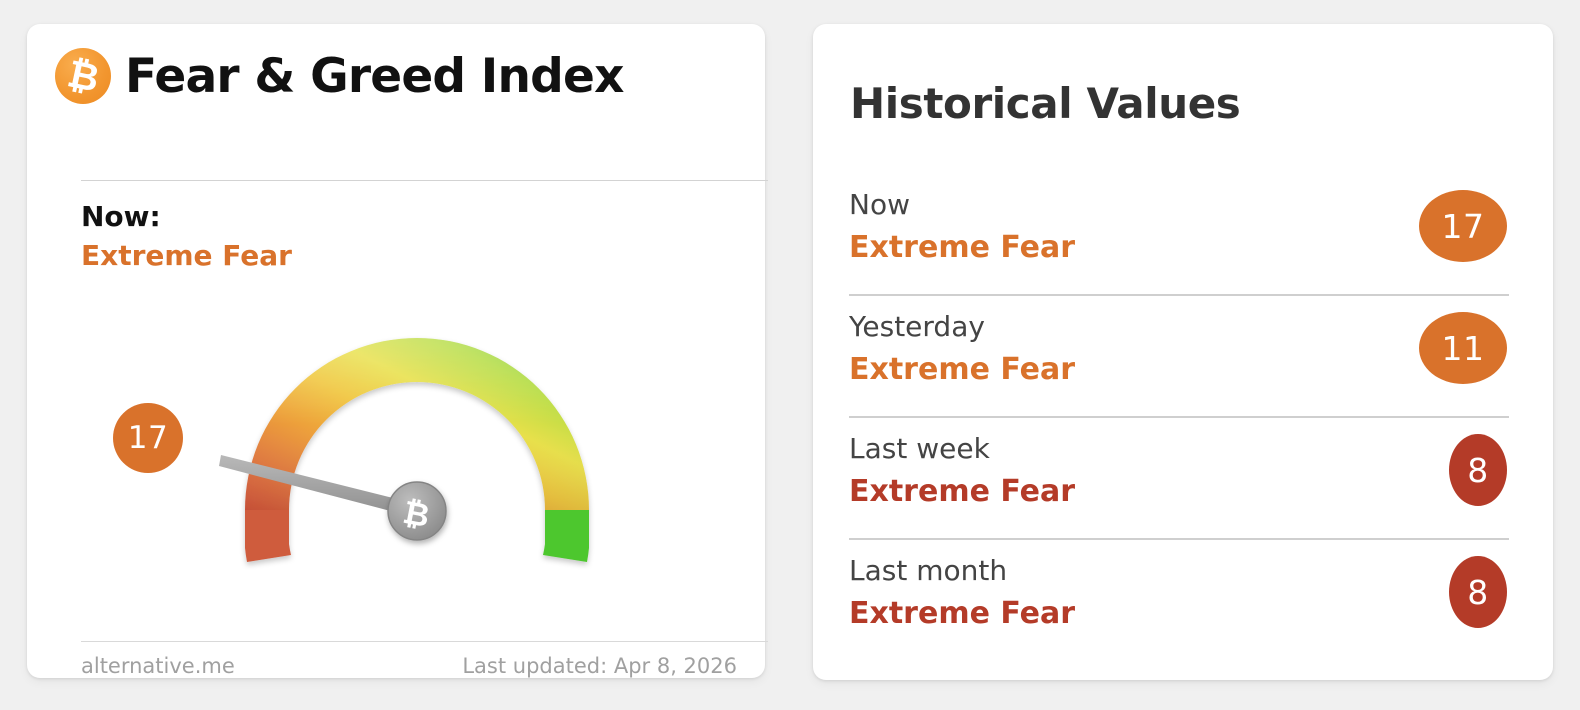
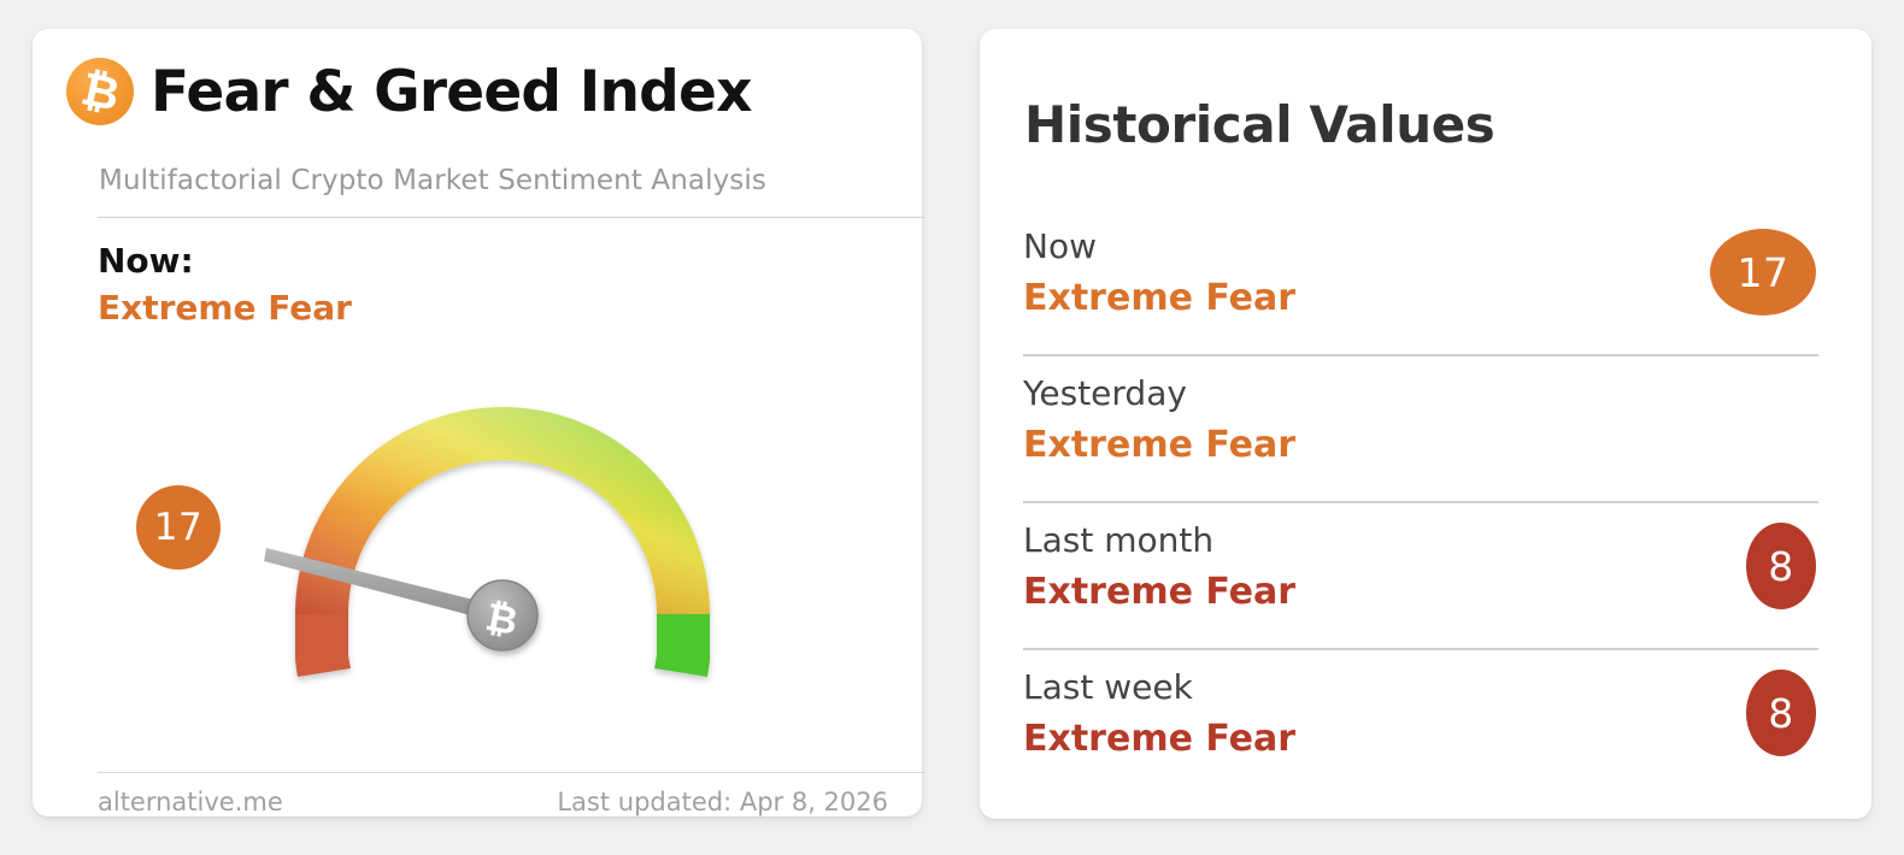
  Fear & Greed Index
+ Multifactorial Crypto Market Sentiment Analysis
  Now:
  Extreme Fear
  17
  alternative.me
  Last updated: Apr 8, 2026
  Historical Values
  Now
  Extreme Fear
  17
  Yesterday
  Extreme Fear
- 11
- Last week
+ Last month
  Extreme Fear
  8
- Last month
+ Last week
  Extreme Fear
  8
